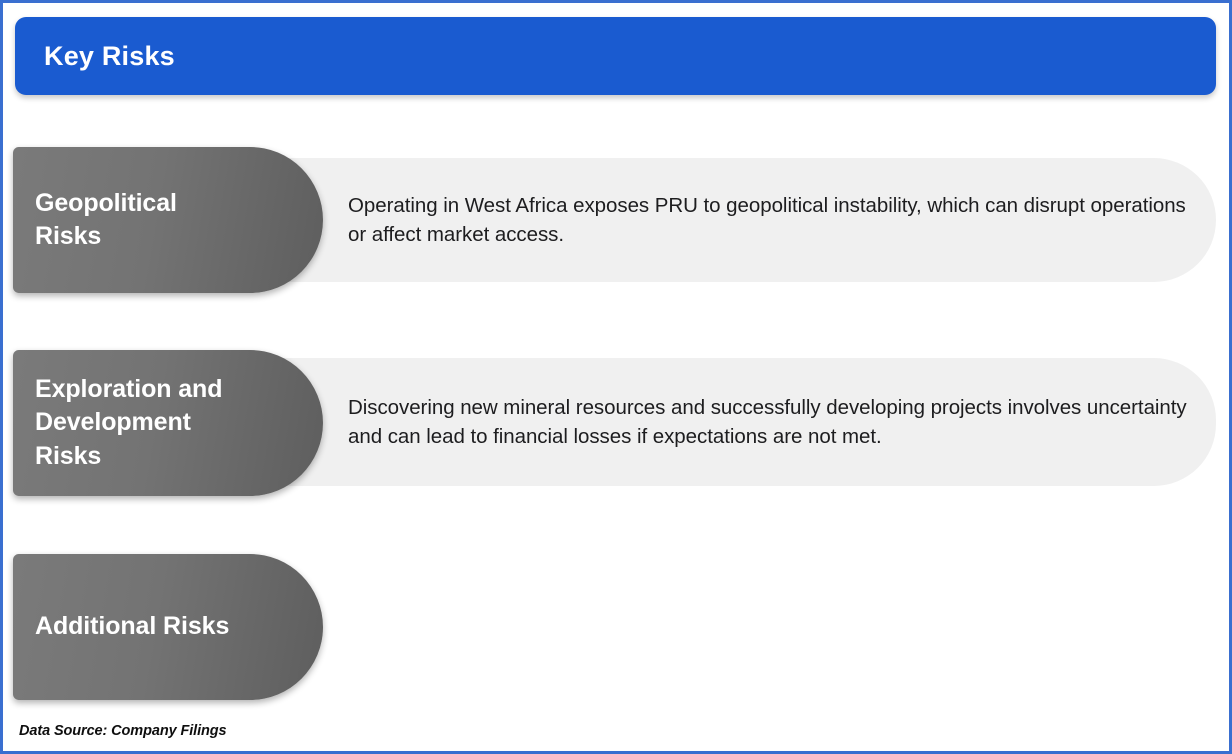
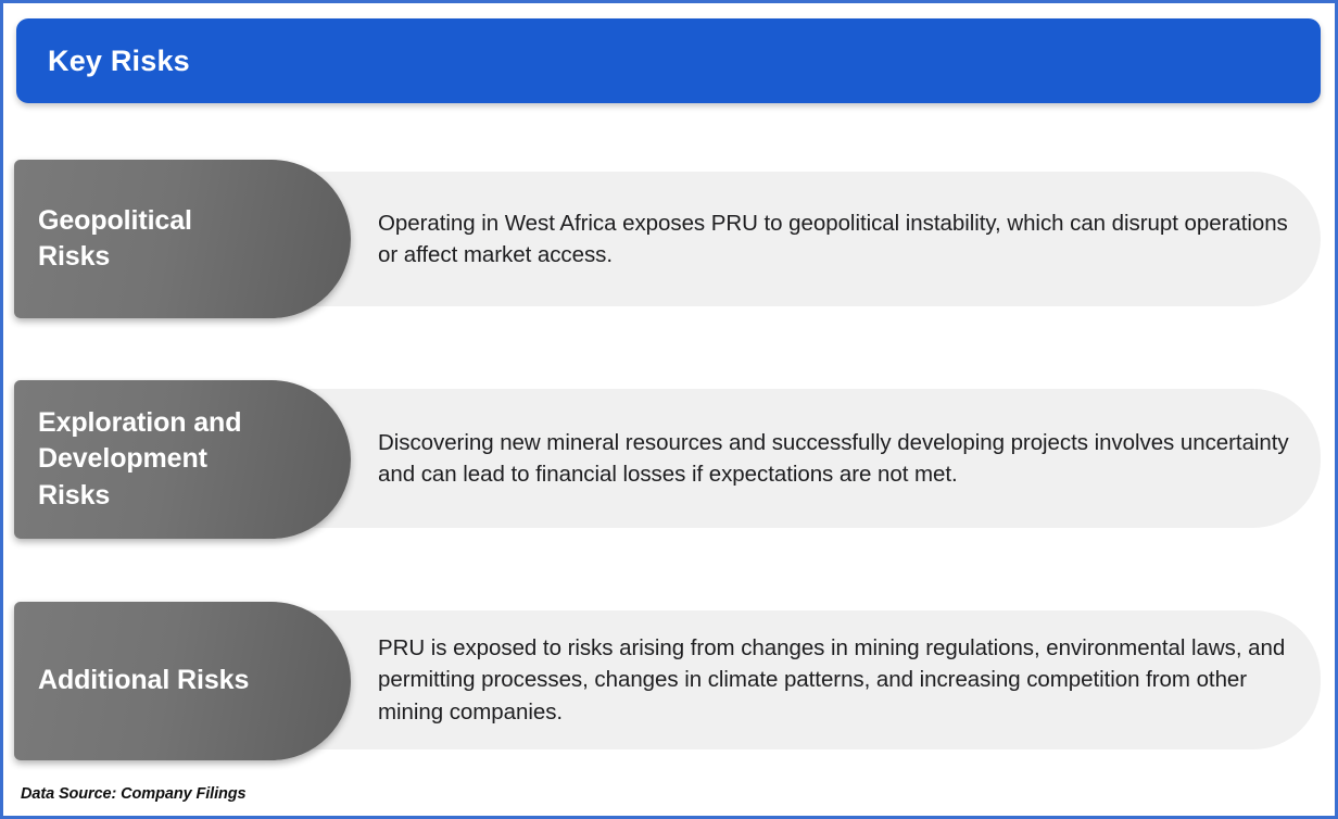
  Key Risks
  Operating in West Africa exposes PRU to geopolitical instability, which can disrupt operations or affect market access.
  Geopolitical Risks
  Discovering new mineral resources and successfully developing projects involves uncertainty and can lead to financial losses if expectations are not met.
  Exploration and Development Risks
+ PRU is exposed to risks arising from changes in mining regulations, environmental laws, and permitting processes, changes in climate patterns, and increasing competition from other mining companies.
  Additional Risks
  Data Source: Company Filings
